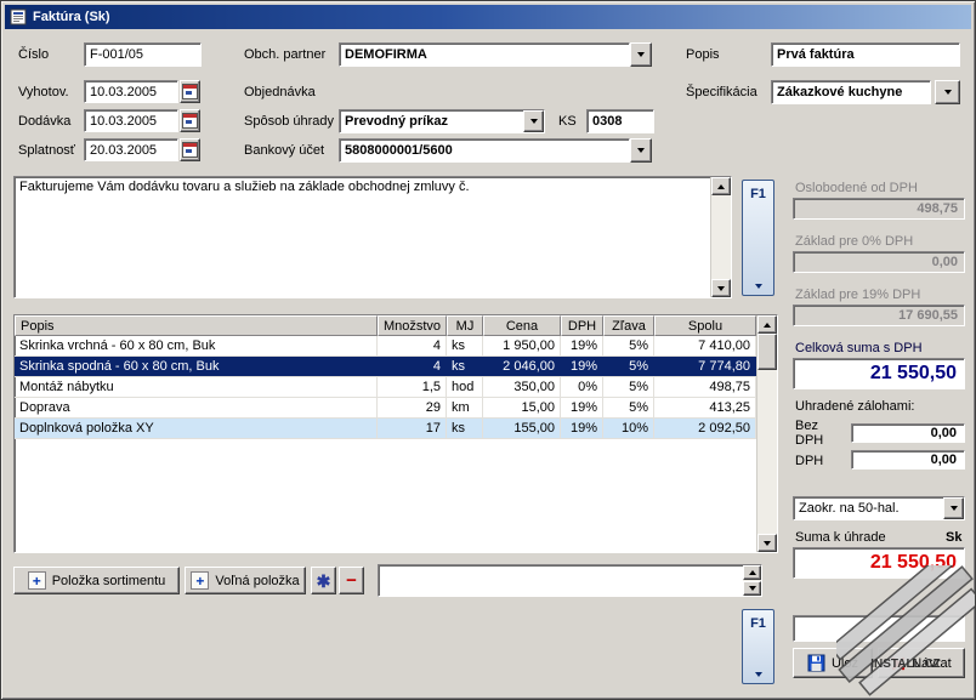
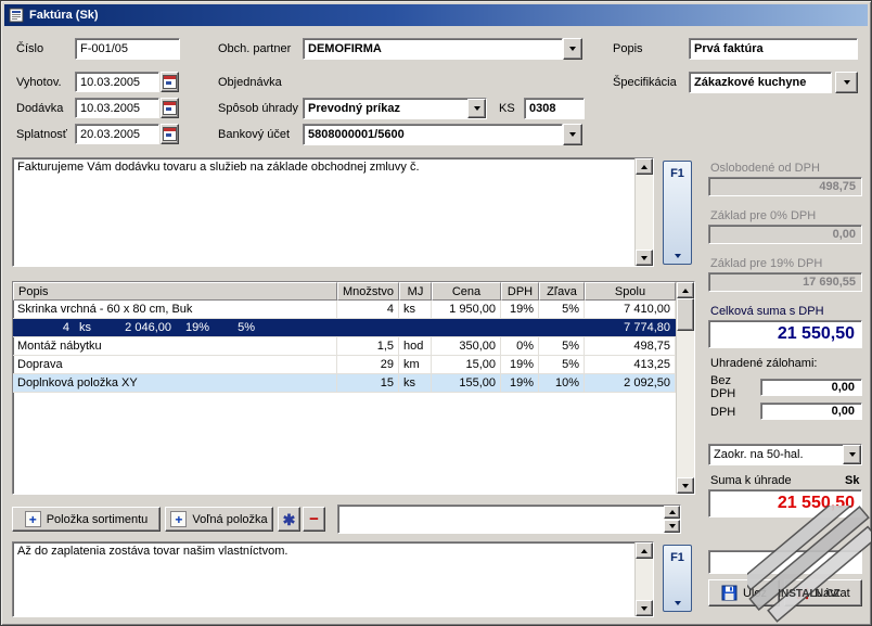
  Faktúra (Sk)
  Číslo
  F-001/05
  Obch. partner
  DEMOFIRMA
  Popis
  Prvá faktúra
  Vyhotov.
  10.03.2005
  Objednávka
  Špecifikácia
  Zákazkové kuchyne
  Dodávka
  10.03.2005
  Spôsob úhrady
  Prevodný príkaz
  KS
  0308
  Splatnosť
  20.03.2005
  Bankový účet
  5808000001/5600
  Fakturujeme Vám dodávku tovaru a služieb na základe obchodnej zmluvy č.
  F1
  Oslobodené od DPH
  498,75
  Základ pre 0% DPH
  0,00
  Základ pre 19% DPH
  17 690,55
  Celková suma s DPH
  21 550,50
  Uhradené zálohami:
  Bez DPH
  0,00
  DPH
  0,00
  Zaokr. na 50-hal.
  Suma k úhrade
  Sk
  21 550,50
  Popis
  Množstvo
  MJ
  Cena
  DPH
  Zľava
  Spolu
  Skrinka vrchná - 60 x 80 cm, Buk
  4
  ks
  1 950,00
  19%
  5%
  7 410,00
- Skrinka spodná - 60 x 80 cm, Buk
  4
  ks
  2 046,00
  19%
  5%
  7 774,80
  Montáž nábytku
  1,5
  hod
  350,00
  0%
  5%
  498,75
  Doprava
  29
  km
  15,00
  19%
  5%
  413,25
  Doplnková položka XY
- 17
+ 15
  ks
  155,00
  19%
  10%
  2 092,50
  +
  Položka sortimentu
  +
  Voľná položka
  ✱
  −
+ Až do zaplatenia zostáva tovar našim vlastníctvom.
  F1
  Návrat
  INSTALL.CZ
